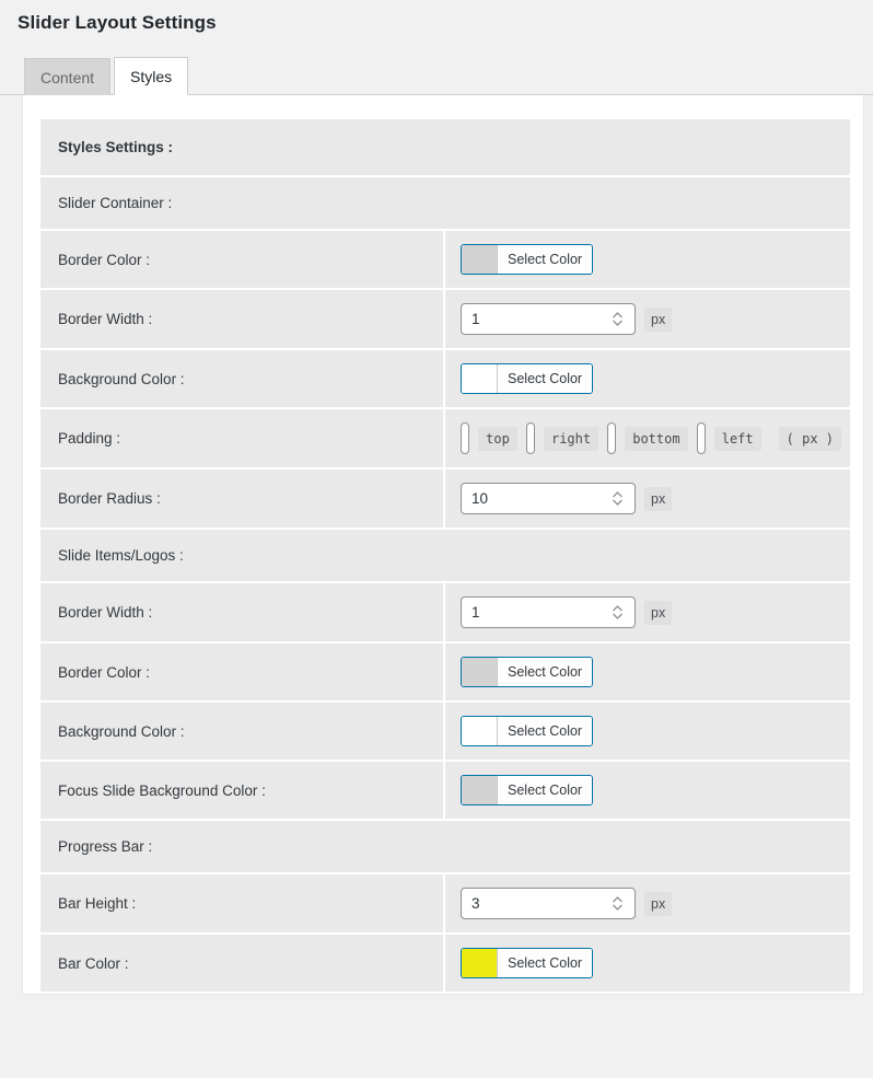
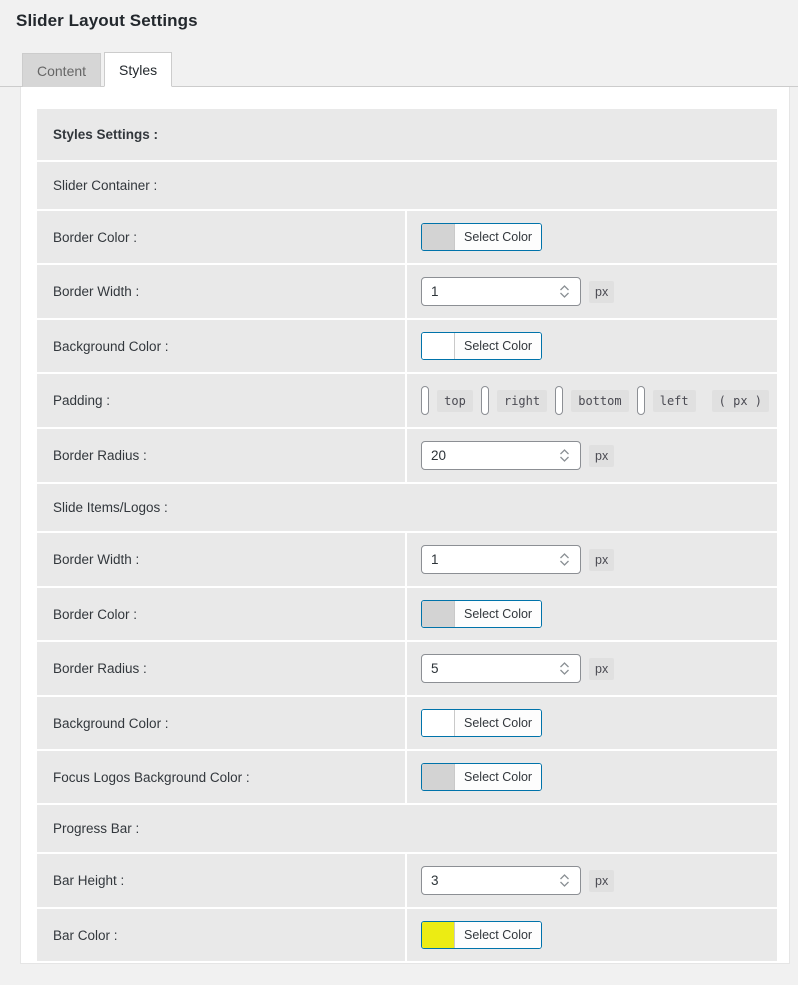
  Slider Layout Settings
  Content
  Styles
  Styles Settings :
  Slider Container :
  Border Color :	Select Color
  Border Width :	1 px
  Background Color :	Select Color
  Padding :	top right bottom left ( px )
- Border Radius :	10 px
+ Border Radius :	20 px
  Slide Items/Logos :
  Border Width :	1 px
  Border Color :	Select Color
+ Border Radius :	5 px
  Background Color :	Select Color
- Focus Slide Background Color :	Select Color
+ Focus Logos Background Color :	Select Color
  Progress Bar :
  Bar Height :	3 px
  Bar Color :	Select Color
